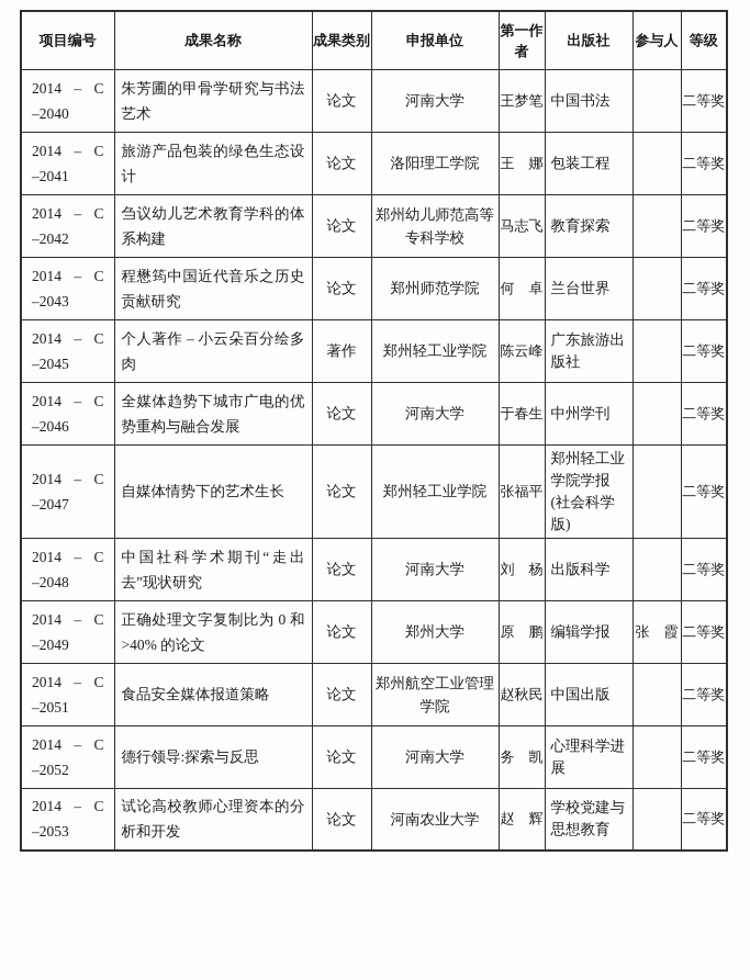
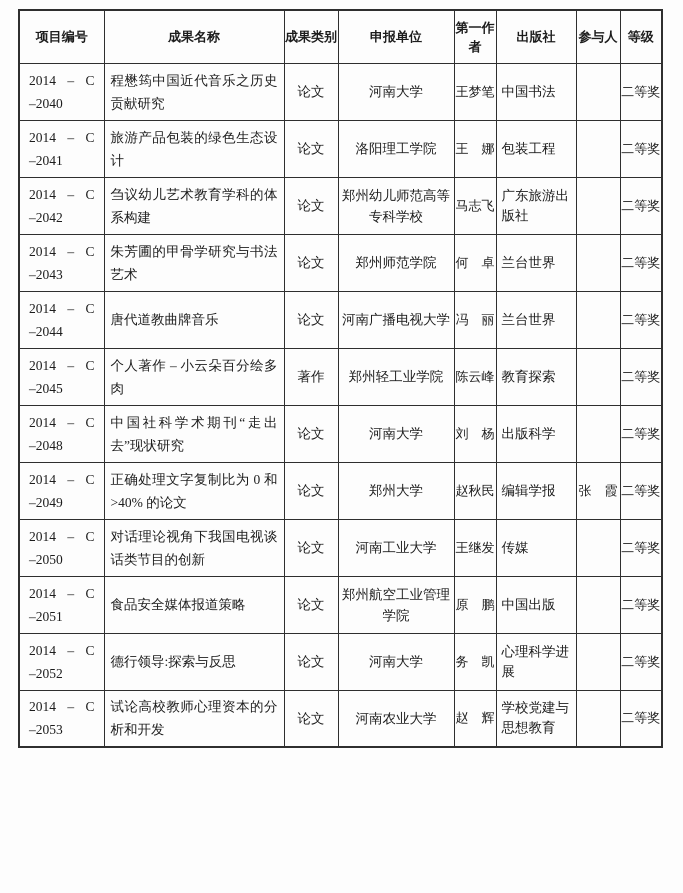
  项目编号	成果名称	成果类别	申报单位	第一作者	出版社	参与人	等级
- 2014 – C –2040	朱芳圃的甲骨学研究与书法艺术	论文	河南大学	王梦笔	中国书法		二等奖
+ 2014 – C –2040	程懋筠中国近代音乐之历史贡献研究	论文	河南大学	王梦笔	中国书法		二等奖
  2014 – C –2041	旅游产品包装的绿色生态设计	论文	洛阳理工学院	王 娜	包装工程		二等奖
- 2014 – C –2042	刍议幼儿艺术教育学科的体系构建	论文	郑州幼儿师范高等专科学校	马志飞	教育探索		二等奖
+ 2014 – C –2042	刍议幼儿艺术教育学科的体系构建	论文	郑州幼儿师范高等专科学校	马志飞	广东旅游出版社		二等奖
- 2014 – C –2043	程懋筠中国近代音乐之历史贡献研究	论文	郑州师范学院	何 卓	兰台世界		二等奖
+ 2014 – C –2043	朱芳圃的甲骨学研究与书法艺术	论文	郑州师范学院	何 卓	兰台世界		二等奖
+ 2014 – C –2044	唐代道教曲牌音乐	论文	河南广播电视大学	冯 丽	兰台世界		二等奖
- 2014 – C –2045	个人著作 – 小云朵百分绘多肉	著作	郑州轻工业学院	陈云峰	广东旅游出版社		二等奖
+ 2014 – C –2045	个人著作 – 小云朵百分绘多肉	著作	郑州轻工业学院	陈云峰	教育探索		二等奖
- 2014 – C –2046	全媒体趋势下城市广电的优势重构与融合发展	论文	河南大学	于春生	中州学刊		二等奖
- 2014 – C –2047	自媒体情势下的艺术生长	论文	郑州轻工业学院	张福平	郑州轻工业学院学报(社会科学版)		二等奖
  2014 – C –2048	中国社科学术期刊“走出去”现状研究	论文	河南大学	刘 杨	出版科学		二等奖
- 2014 – C –2049	正确处理文字复制比为 0 和 >40% 的论文	论文	郑州大学	原 鹏	编辑学报	张 霞	二等奖
+ 2014 – C –2049	正确处理文字复制比为 0 和 >40% 的论文	论文	郑州大学	赵秋民	编辑学报	张 霞	二等奖
+ 2014 – C –2050	对话理论视角下我国电视谈话类节目的创新	论文	河南工业大学	王继发	传媒		二等奖
- 2014 – C –2051	食品安全媒体报道策略	论文	郑州航空工业管理学院	赵秋民	中国出版		二等奖
+ 2014 – C –2051	食品安全媒体报道策略	论文	郑州航空工业管理学院	原 鹏	中国出版		二等奖
  2014 – C –2052	德行领导:探索与反思	论文	河南大学	务 凯	心理科学进展		二等奖
  2014 – C –2053	试论高校教师心理资本的分析和开发	论文	河南农业大学	赵 辉	学校党建与思想教育		二等奖
